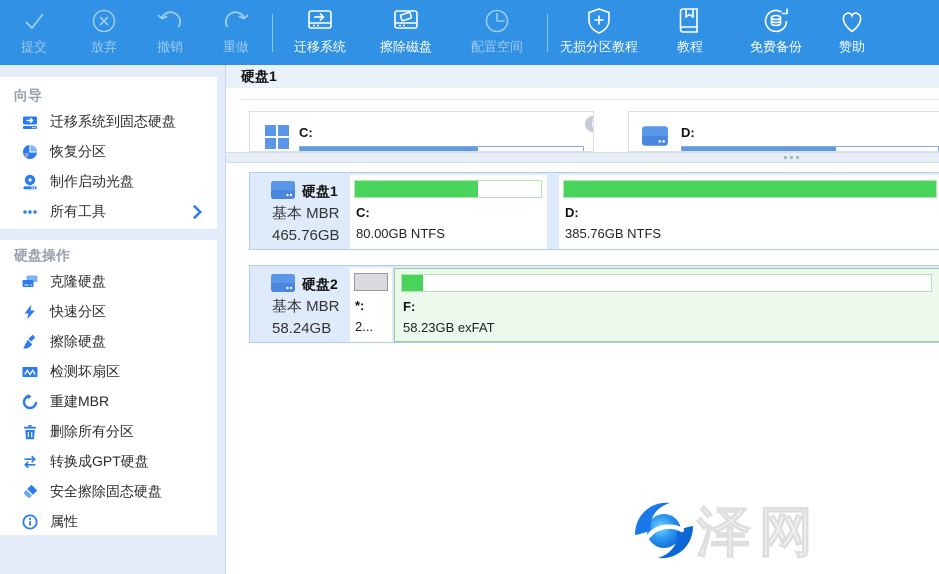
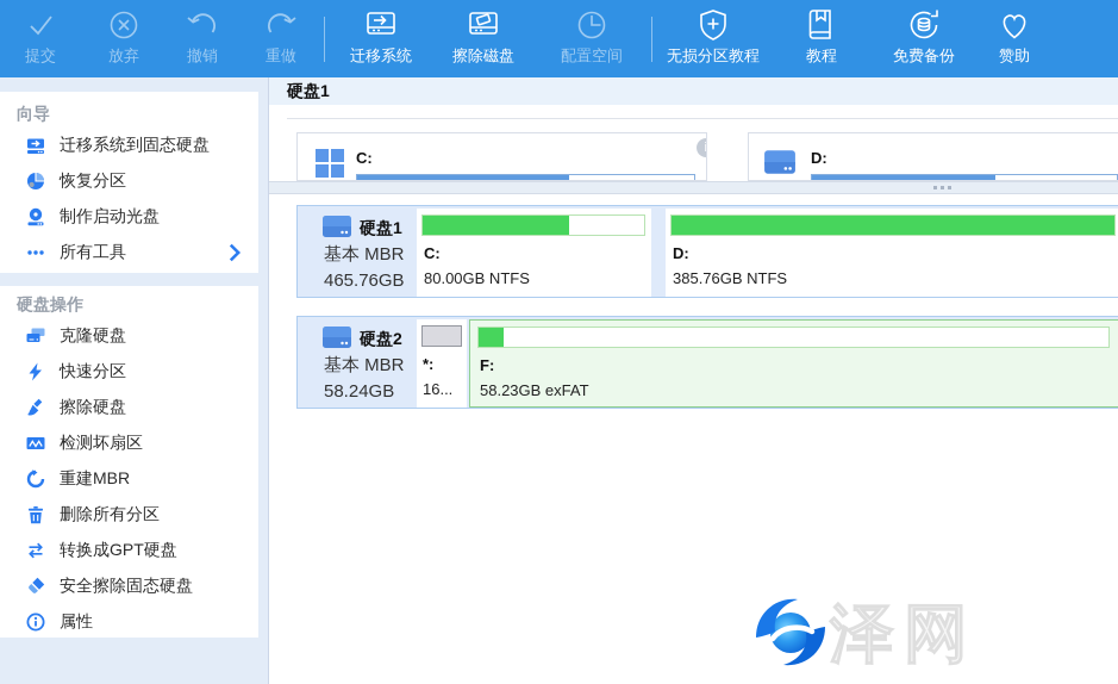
  提交
  放弃
  撤销
  重做
  迁移系统
  擦除磁盘
  配置空间
  无损分区教程
  教程
  免费备份
  赞助
  向导
  迁移系统到固态硬盘
  恢复分区
  制作启动光盘
  所有工具
  硬盘操作
  克隆硬盘
  快速分区
  擦除硬盘
  检测坏扇区
  重建MBR
  删除所有分区
  转换成GPT硬盘
  安全擦除固态硬盘
  属性
  硬盘1
  C:
  D:
  硬盘1
  基本 MBR
  465.76GB
  C:
  80.00GB NTFS
  D:
  385.76GB NTFS
  硬盘2
  基本 MBR
  58.24GB
  *:
- 2...
+ 16...
  F:
  58.23GB exFAT
  泽网
